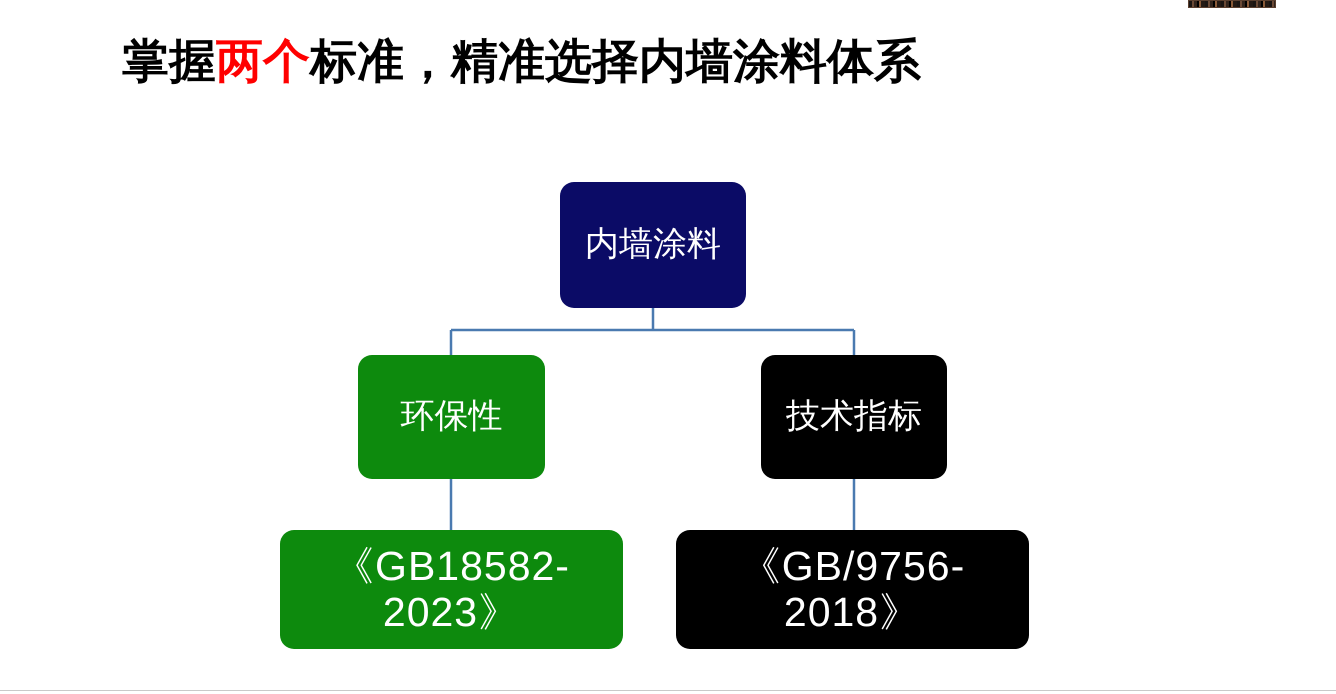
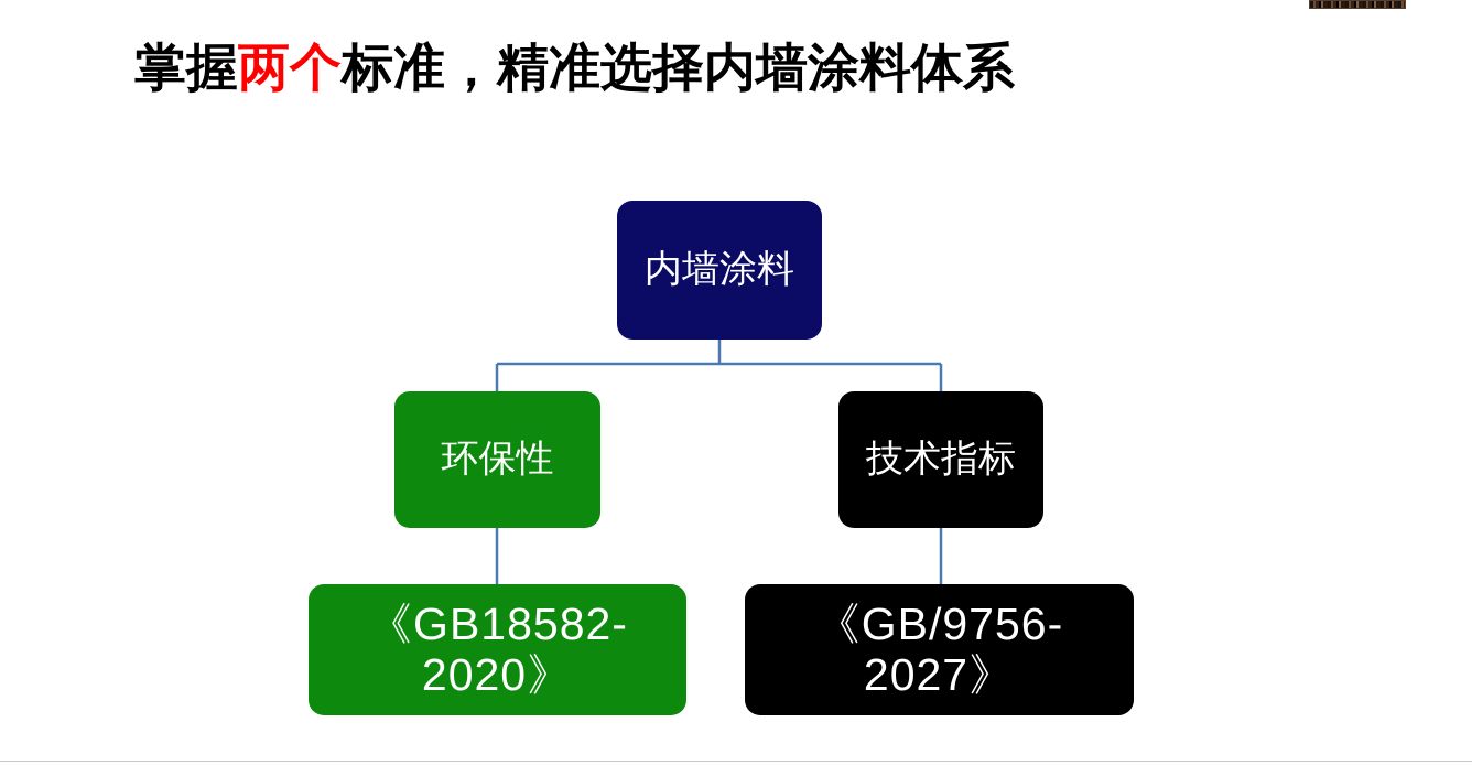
  掌握两个标准，精准选择内墙涂料体系
  内墙涂料
  环保性
  技术指标
- 《GB18582-2023》
+ 《GB18582-2020》
- 《GB/9756-2018》
+ 《GB/9756-2027》
